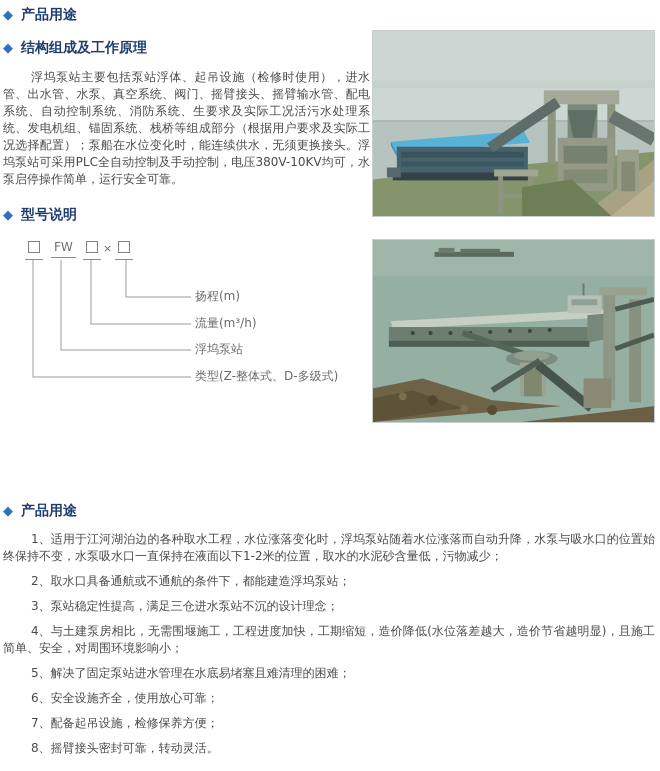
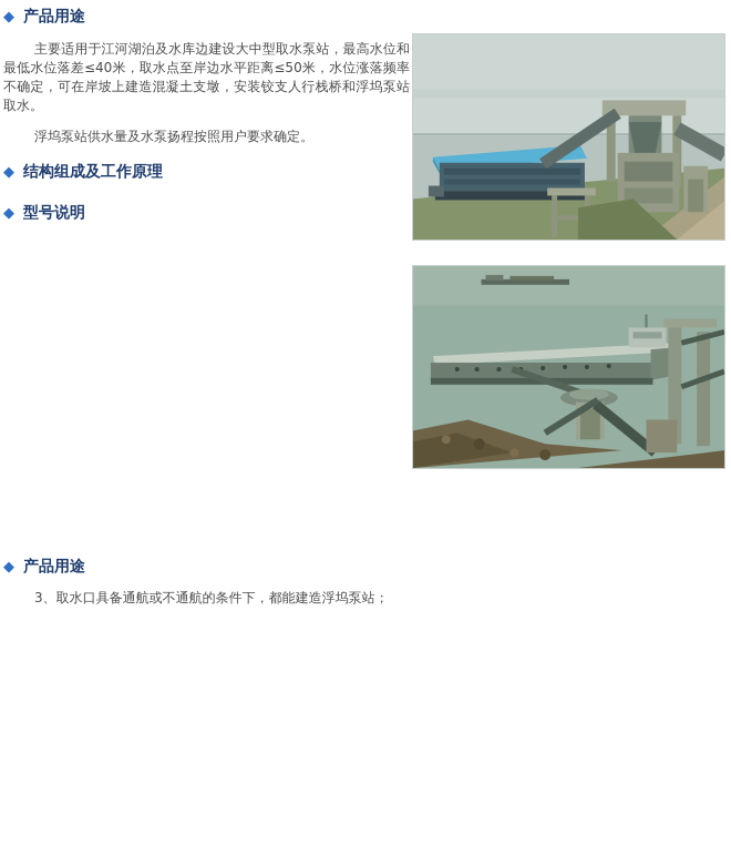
  ◆
  产品用途
+ 主要适用于江河湖泊及水库边建设大中型取水泵站，最高水位和最低水位落差≤40米，取水点至岸边水平距离≤50米，水位涨落频率不确定，可在岸坡上建造混凝土支墩，安装铰支人行栈桥和浮坞泵站取水。
+ 浮坞泵站供水量及水泵扬程按照用户要求确定。
  ◆
  结构组成及工作原理
- 浮坞泵站主要包括泵站浮体、起吊设施（检修时使用），进水管、出水管、水泵、真空系统、阀门、摇臂接头、摇臂输水管、配电系统、自动控制系统、消防系统、生要求及实际工况活污水处理系统、发电机组、锚固系统、栈桥等组成部分（根据用户要求及实际工况选择配置）；泵船在水位变化时，能连续供水，无须更换接头。浮坞泵站可采用PLC全自动控制及手动控制，电压380V-10KV均可，水泵启停操作简单，运行安全可靠。
  ◆
  型号说明
- FW
- ×
- 扬程(m)
- 流量(m³/h)
- 浮坞泵站
- 类型(Z-整体式、D-多级式)
  ◆
  产品用途
- 1、适用于江河湖泊边的各种取水工程，水位涨落变化时，浮坞泵站随着水位涨落而自动升降，水泵与吸水口的位置始终保持不变，水泵吸水口一直保持在液面以下1-2米的位置，取水的水泥砂含量低，污物减少；
- 2、取水口具备通航或不通航的条件下，都能建造浮坞泵站；
+ 3、取水口具备通航或不通航的条件下，都能建造浮坞泵站；
- 3、泵站稳定性提高，满足三仓进水泵站不沉的设计理念；
- 4、与土建泵房相比，无需围堰施工，工程进度加快，工期缩短，造价降低(水位落差越大，造价节省越明显)，且施工简单、安全，对周围环境影响小；
- 5、解决了固定泵站进水管理在水底易堵塞且难清理的困难；
- 6、安全设施齐全，使用放心可靠；
- 7、配备起吊设施，检修保养方便；
- 8、摇臂接头密封可靠，转动灵活。
